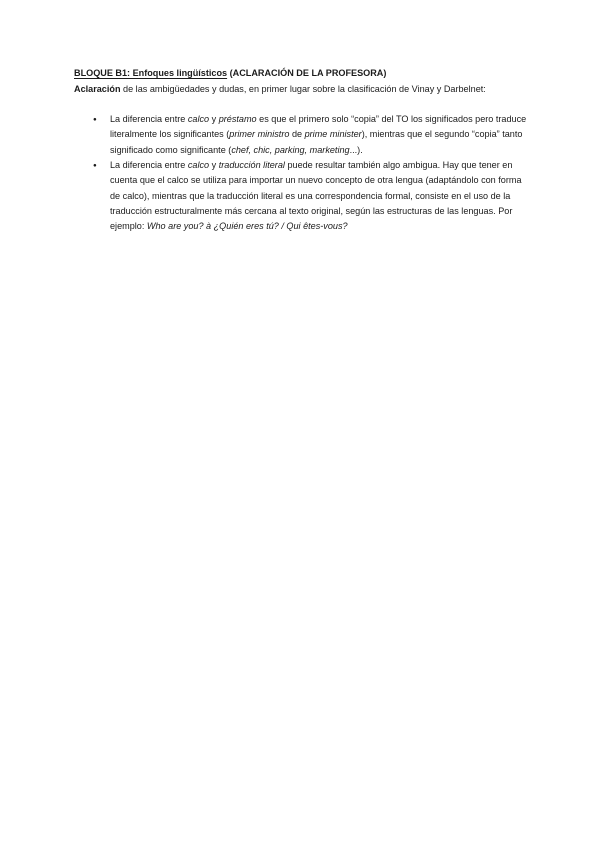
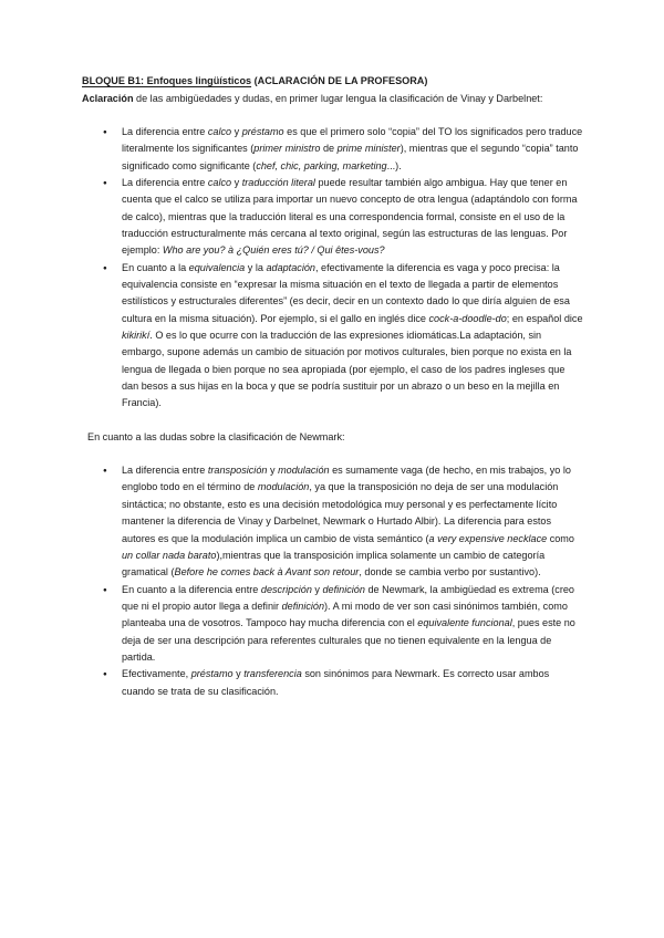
  BLOQUE B1: Enfoques lingüísticos (ACLARACIÓN DE LA PROFESORA)
- Aclaración de las ambigüedades y dudas, en primer lugar sobre la clasificación de Vinay y Darbelnet:
+ Aclaración de las ambigüedades y dudas, en primer lugar lengua la clasificación de Vinay y Darbelnet:
  La diferencia entre calco y préstamo es que el primero solo “copia” del TO los significados pero traduce literalmente los significantes (primer ministro de prime minister), mientras que el segundo “copia” tanto significado como significante (chef, chic, parking, marketing...).
  La diferencia entre calco y traducción literal puede resultar también algo ambigua. Hay que tener en cuenta que el calco se utiliza para importar un nuevo concepto de otra lengua (adaptándolo con forma de calco), mientras que la traducción literal es una correspondencia formal, consiste en el uso de la traducción estructuralmente más cercana al texto original, según las estructuras de las lenguas. Por ejemplo: Who are you? à ¿Quién eres tú? / Qui êtes-vous?
+ En cuanto a la equivalencia y la adaptación, efectivamente la diferencia es vaga y poco precisa: la equivalencia consiste en “expresar la misma situación en el texto de llegada a partir de elementos estilísticos y estructurales diferentes” (es decir, decir en un contexto dado lo que diría alguien de esa cultura en la misma situación). Por ejemplo, si el gallo en inglés dice cock-a-doodle-do; en español dice kikirikí. O es lo que ocurre con la traducción de las expresiones idiomáticas.La adaptación, sin embargo, supone además un cambio de situación por motivos culturales, bien porque no exista en la lengua de llegada o bien porque no sea apropiada (por ejemplo, el caso de los padres ingleses que dan besos a sus hijas en la boca y que se podría sustituir por un abrazo o un beso en la mejilla en Francia).
+ En cuanto a las dudas sobre la clasificación de Newmark:
+ La diferencia entre transposición y modulación es sumamente vaga (de hecho, en mis trabajos, yo lo englobo todo en el término de modulación, ya que la transposición no deja de ser una modulación sintáctica; no obstante, esto es una decisión metodológica muy personal y es perfectamente lícito mantener la diferencia de Vinay y Darbelnet, Newmark o Hurtado Albir). La diferencia para estos autores es que la modulación implica un cambio de vista semántico (a very expensive necklace como un collar nada barato),mientras que la transposición implica solamente un cambio de categoría gramatical (Before he comes back à Avant son retour, donde se cambia verbo por sustantivo).
+ En cuanto a la diferencia entre descripción y definición de Newmark, la ambigüedad es extrema (creo que ni el propio autor llega a definir definición). A mi modo de ver son casi sinónimos también, como planteaba una de vosotros. Tampoco hay mucha diferencia con el equivalente funcional, pues este no deja de ser una descripción para referentes culturales que no tienen equivalente en la lengua de partida.
+ Efectivamente, préstamo y transferencia son sinónimos para Newmark. Es correcto usar ambos cuando se trata de su clasificación.
